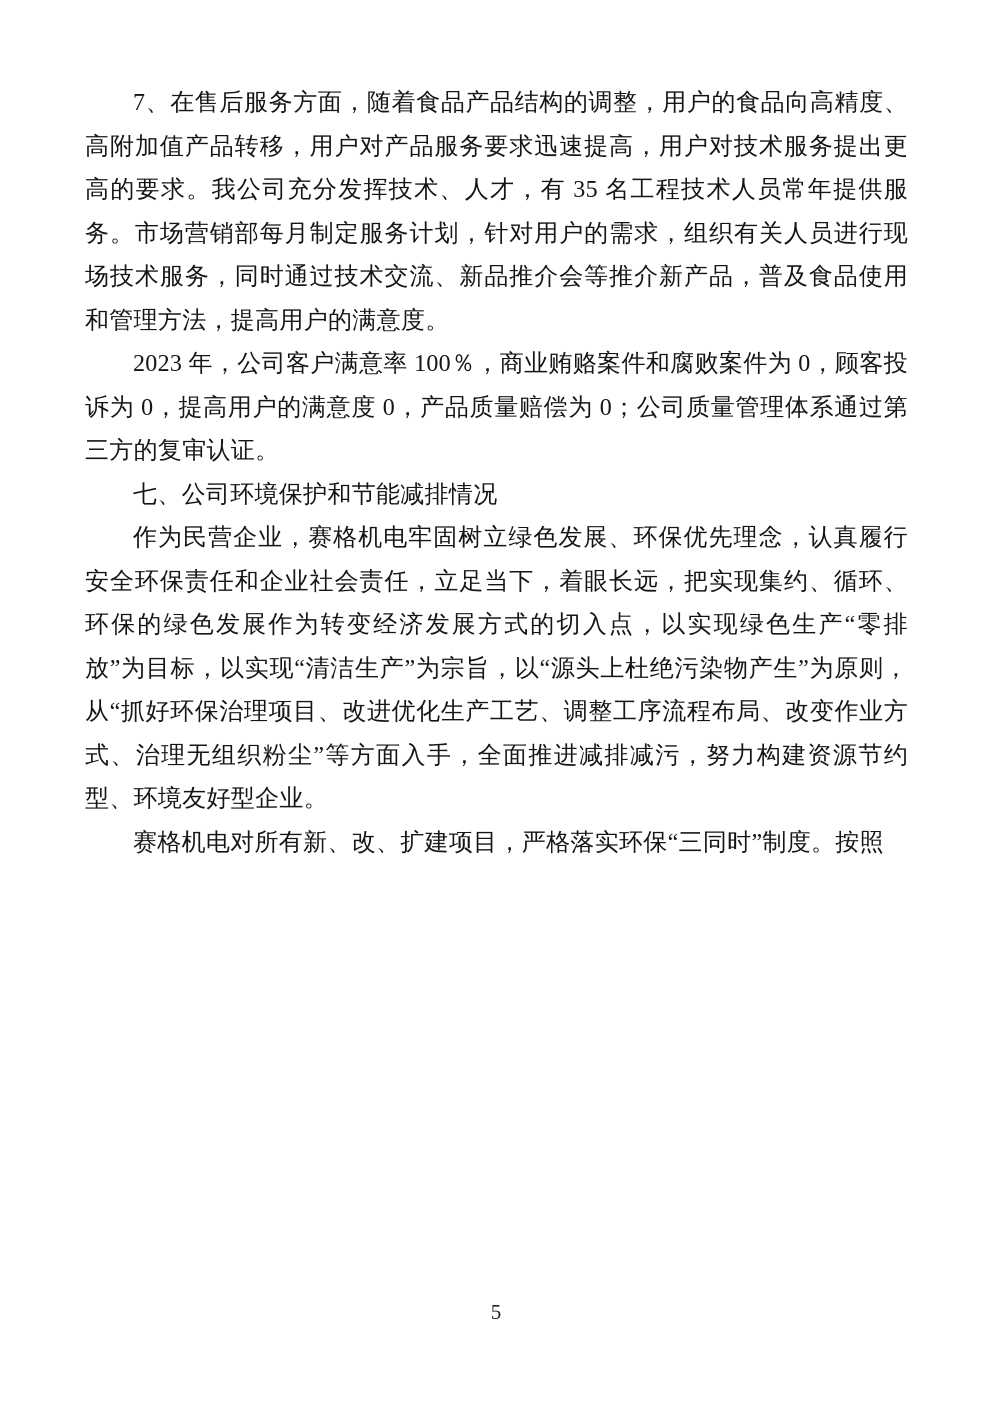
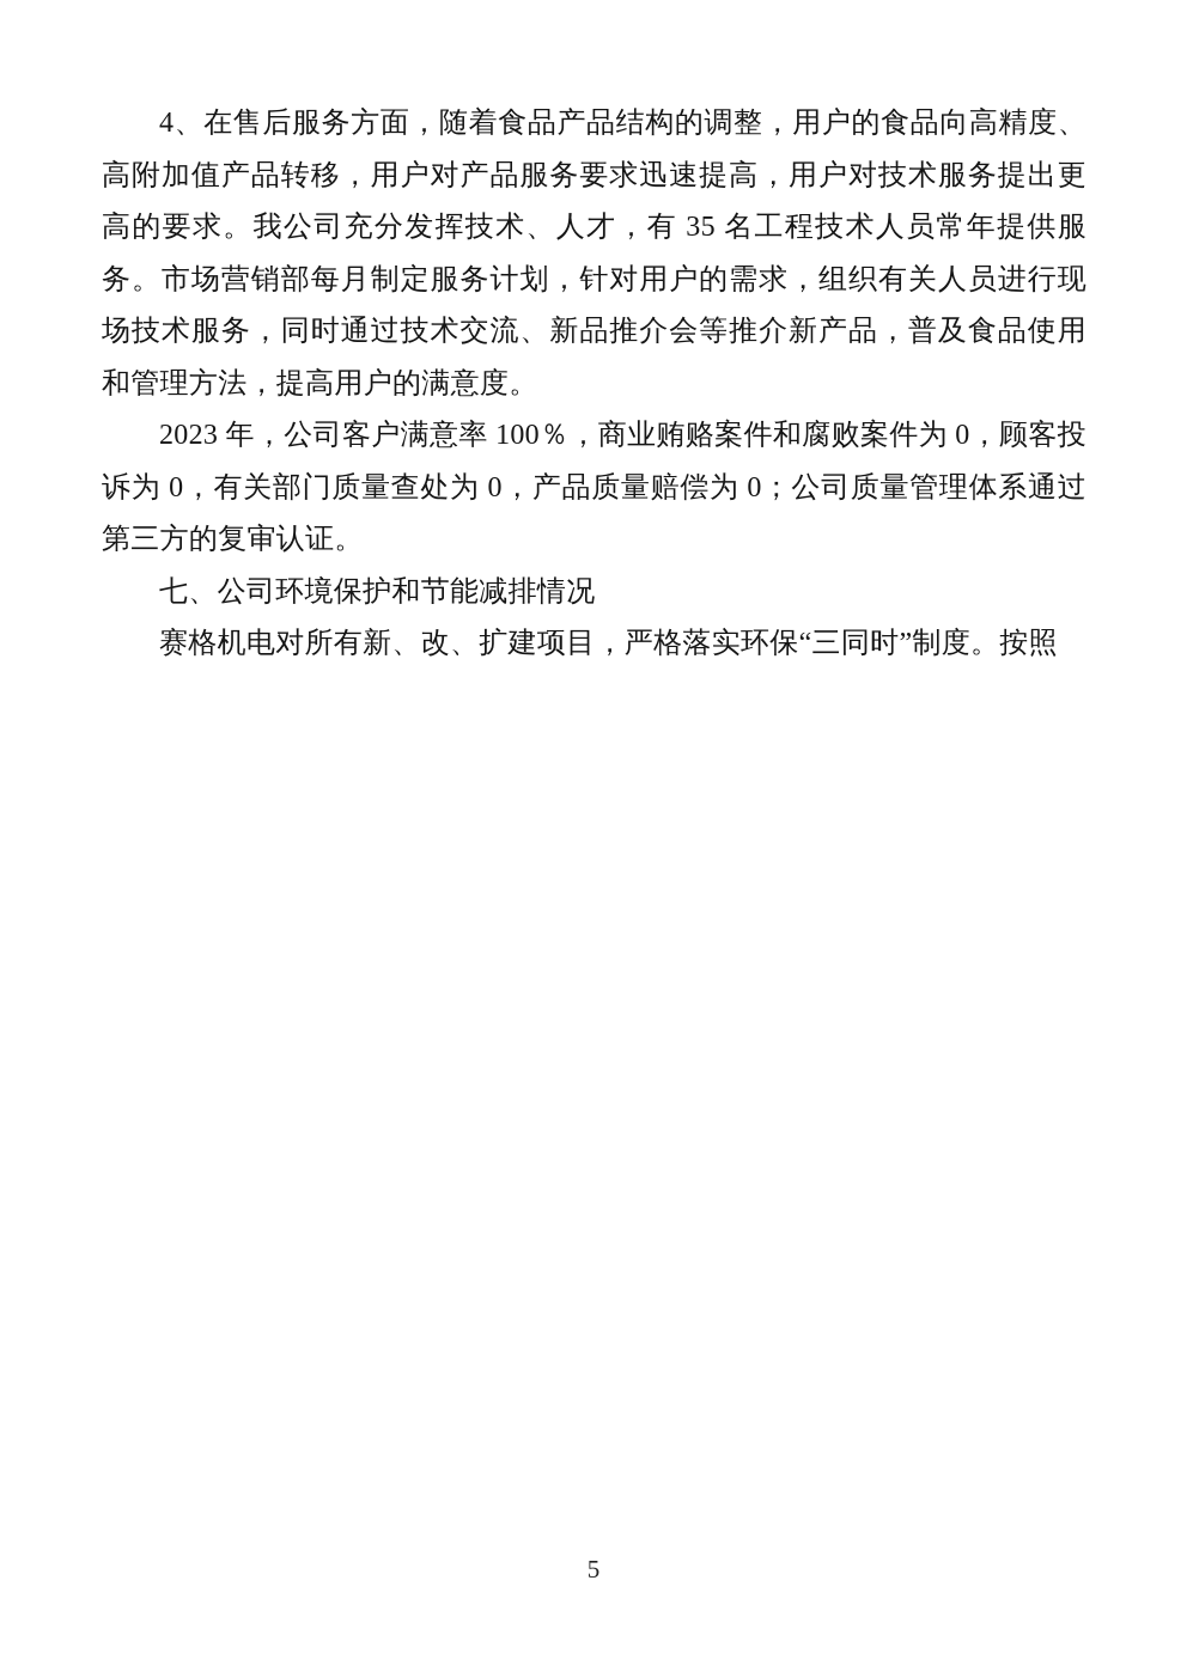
- 7、在售后服务方面，随着食品产品结构的调整，用户的食品向高精度、高附加值产品转移，用户对产品服务要求迅速提高，用户对技术服务提出更高的要求。我公司充分发挥技术、人才，有 35 名工程技术人员常年提供服务。市场营销部每月制定服务计划，针对用户的需求，组织有关人员进行现场技术服务，同时通过技术交流、新品推介会等推介新产品，普及食品使用和管理方法，提高用户的满意度。
+ 4、在售后服务方面，随着食品产品结构的调整，用户的食品向高精度、高附加值产品转移，用户对产品服务要求迅速提高，用户对技术服务提出更高的要求。我公司充分发挥技术、人才，有 35 名工程技术人员常年提供服务。市场营销部每月制定服务计划，针对用户的需求，组织有关人员进行现场技术服务，同时通过技术交流、新品推介会等推介新产品，普及食品使用和管理方法，提高用户的满意度。
- 2023 年，公司客户满意率 100％，商业贿赂案件和腐败案件为 0，顾客投诉为 0，提高用户的满意度 0，产品质量赔偿为 0；公司质量管理体系通过第三方的复审认证。
+ 2023 年，公司客户满意率 100％，商业贿赂案件和腐败案件为 0，顾客投诉为 0，有关部门质量查处为 0，产品质量赔偿为 0；公司质量管理体系通过第三方的复审认证。
  七、公司环境保护和节能减排情况
- 作为民营企业，赛格机电牢固树立绿色发展、环保优先理念，认真履行安全环保责任和企业社会责任，立足当下，着眼长远，把实现集约、循环、环保的绿色发展作为转变经济发展方式的切入点，以实现绿色生产“零排放”为目标，以实现“清洁生产”为宗旨，以“源头上杜绝污染物产生”为原则，从“抓好环保治理项目、改进优化生产工艺、调整工序流程布局、改变作业方式、治理无组织粉尘”等方面入手，全面推进减排减污，努力构建资源节约型、环境友好型企业。
  赛格机电对所有新、改、扩建项目，严格落实环保“三同时”制度。按照
  5
